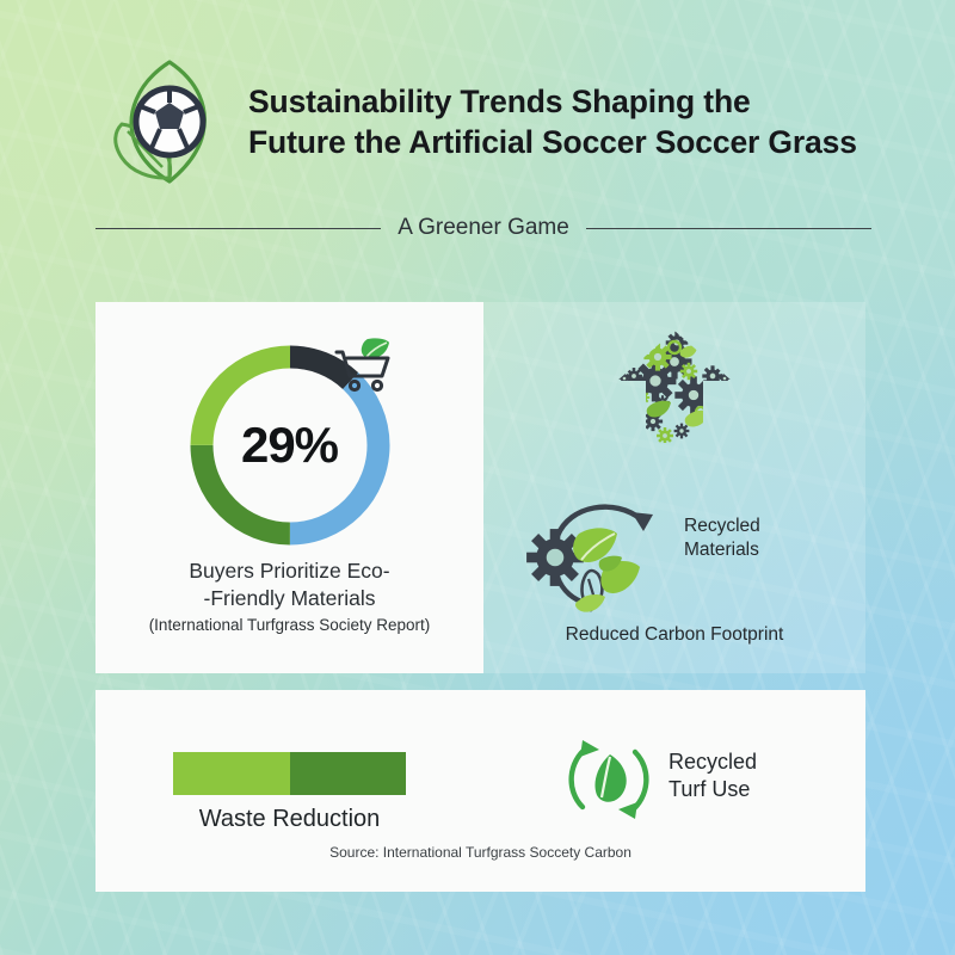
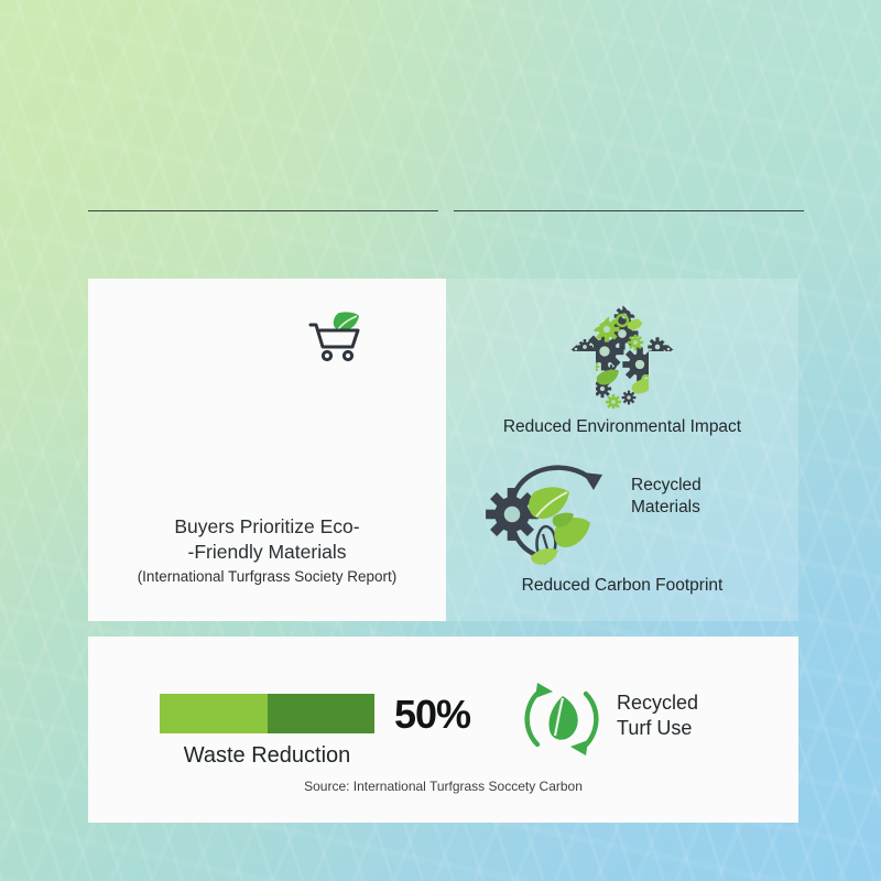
- Sustainability Trends Shaping the
- Future the Artificial Soccer Soccer Grass
- A Greener Game
- 29%
  Buyers Prioritize Eco-
  -Friendly Materials
  (International Turfgrass Society Report)
+ Reduced Environmental Impact
  Recycled
  Materials
  Reduced Carbon Footprint
  Waste Reduction
+ 50%
  Recycled
  Turf Use
  Source: International Turfgrass Soccety Carbon
